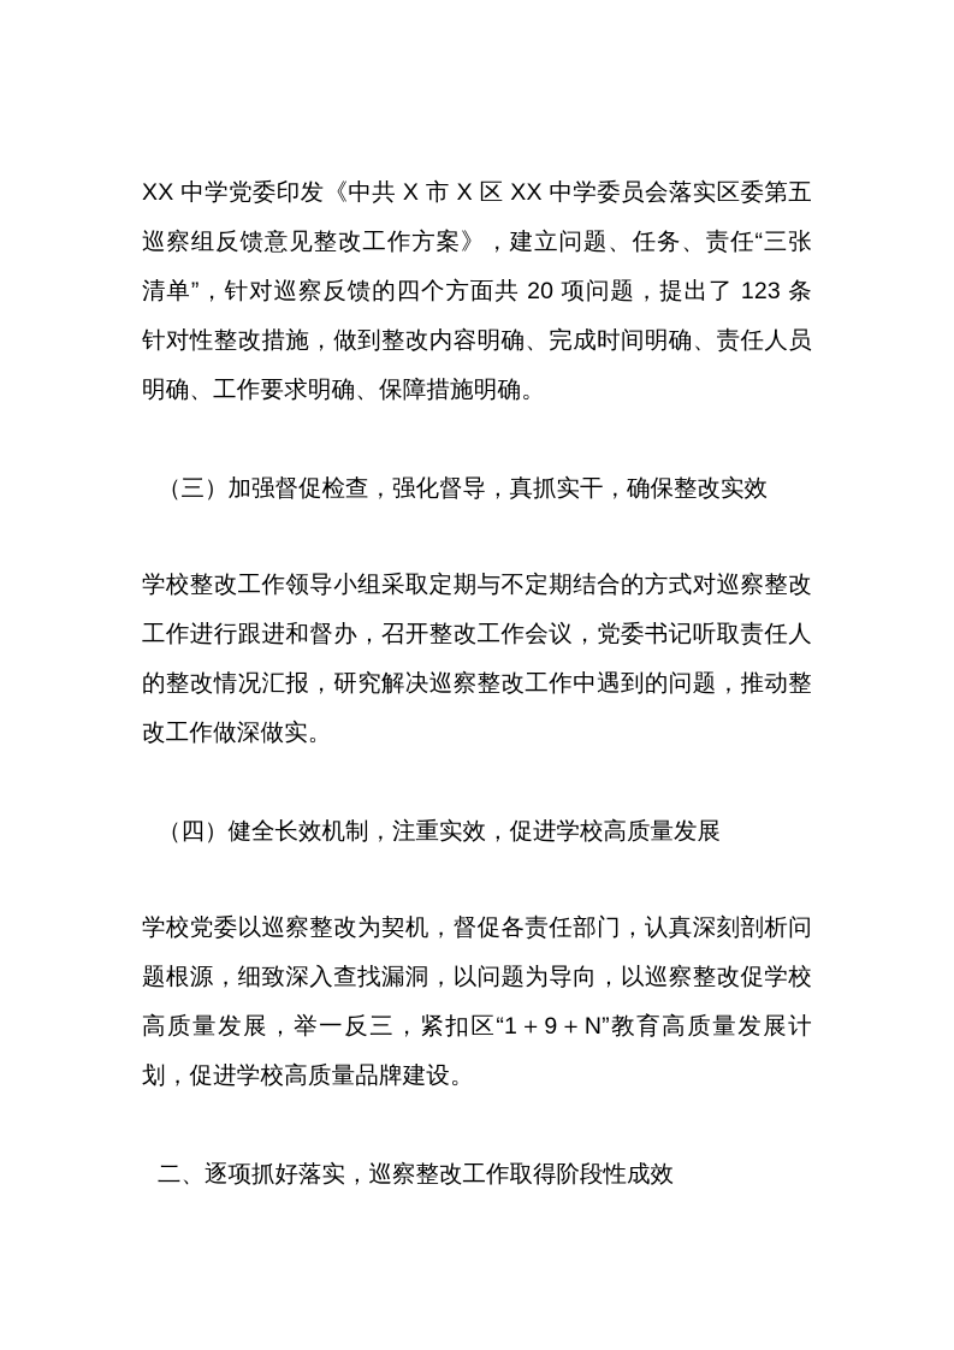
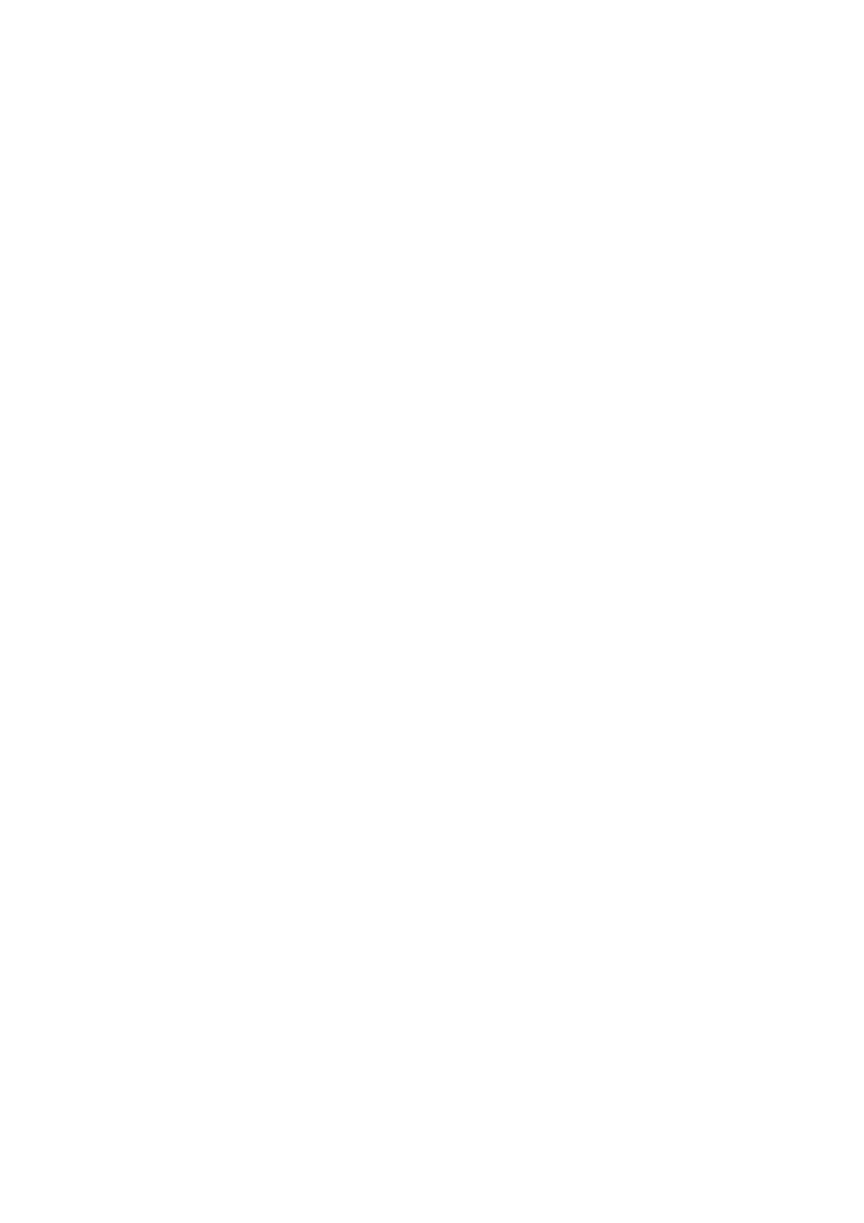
- XX 中学党委印发《中共 X 市 X 区 XX 中学委员会落实区委第五巡察组反馈意见整改工作方案》，建立问题、任务、责任“三张清单”，针对巡察反馈的四个方面共 20 项问题，提出了 123 条针对性整改措施，做到整改内容明确、完成时间明确、责任人员明确、工作要求明确、保障措施明确。
- （三）加强督促检查，强化督导，真抓实干，确保整改实效
- 学校整改工作领导小组采取定期与不定期结合的方式对巡察整改工作进行跟进和督办，召开整改工作会议，党委书记听取责任人的整改情况汇报，研究解决巡察整改工作中遇到的问题，推动整改工作做深做实。
- （四）健全长效机制，注重实效，促进学校高质量发展
- 学校党委以巡察整改为契机，督促各责任部门，认真深刻剖析问题根源，细致深入查找漏洞，以问题为导向，以巡察整改促学校高质量发展，举一反三，紧扣区“1＋9＋N”教育高质量发展计划，促进学校高质量品牌建设。
- 二、逐项抓好落实，巡察整改工作取得阶段性成效
